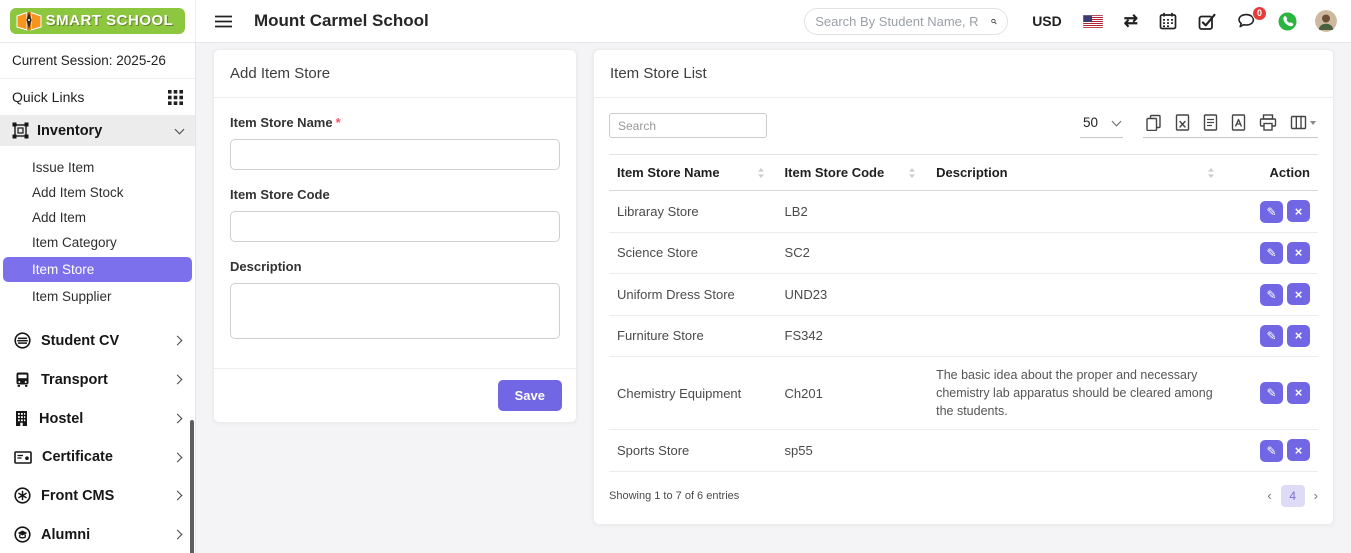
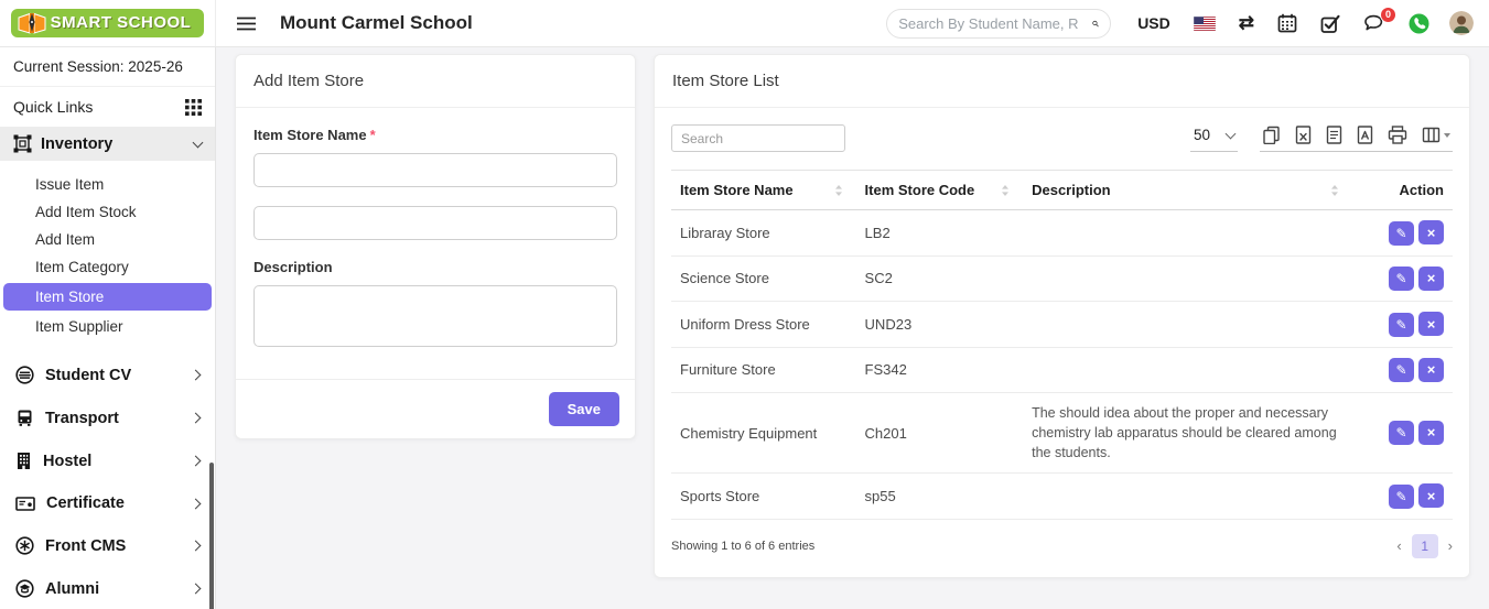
  SMART SCHOOL
  Mount Carmel School
  Search By Student Name, R
  USD
  ⇄
  0
  Current Session: 2025-26
  Quick Links
  Inventory
  Issue Item
  Add Item Stock
  Add Item
  Item Category
  Item Store
  Item Supplier
  Student CV
  Transport
  Hostel
  Certificate
  Front CMS
  Alumni
  Add Item Store
  Item Store Name *
- Item Store Code
  Description
  Save
  Item Store List
  Search
  50
  Item Store Name	Item Store Code	Description	Action
  Libraray Store	LB2		✎ ×
  Science Store	SC2		✎ ×
  Uniform Dress Store	UND23		✎ ×
  Furniture Store	FS342		✎ ×
- Chemistry Equipment	Ch201	The basic idea about the proper and necessary chemistry lab apparatus should be cleared among the students.	✎ ×
+ Chemistry Equipment	Ch201	The should idea about the proper and necessary chemistry lab apparatus should be cleared among the students.	✎ ×
  Sports Store	sp55		✎ ×
- Showing 1 to 7 of 6 entries
+ Showing 1 to 6 of 6 entries
  ‹
- 4
+ 1
  ›
